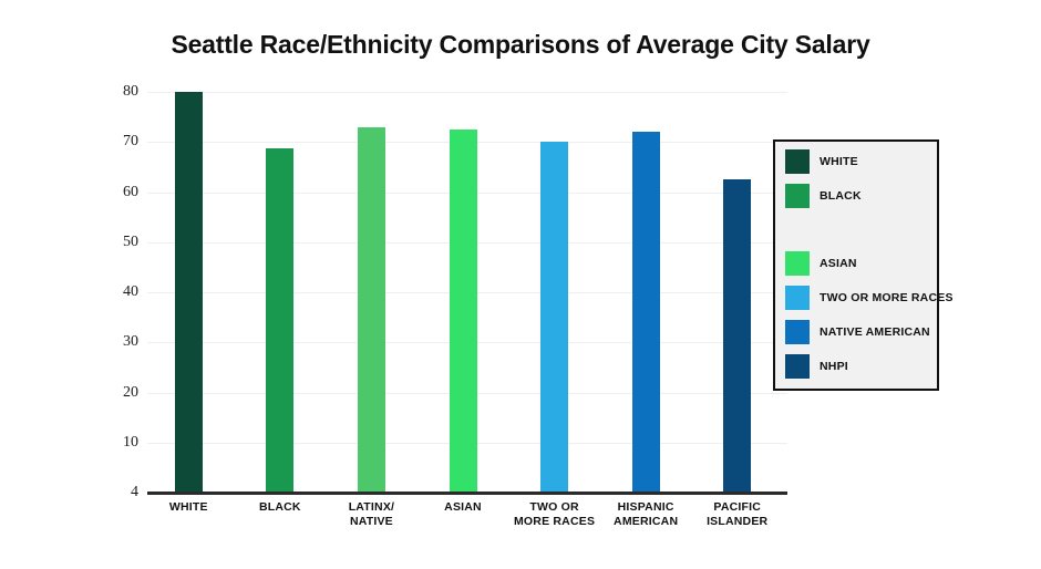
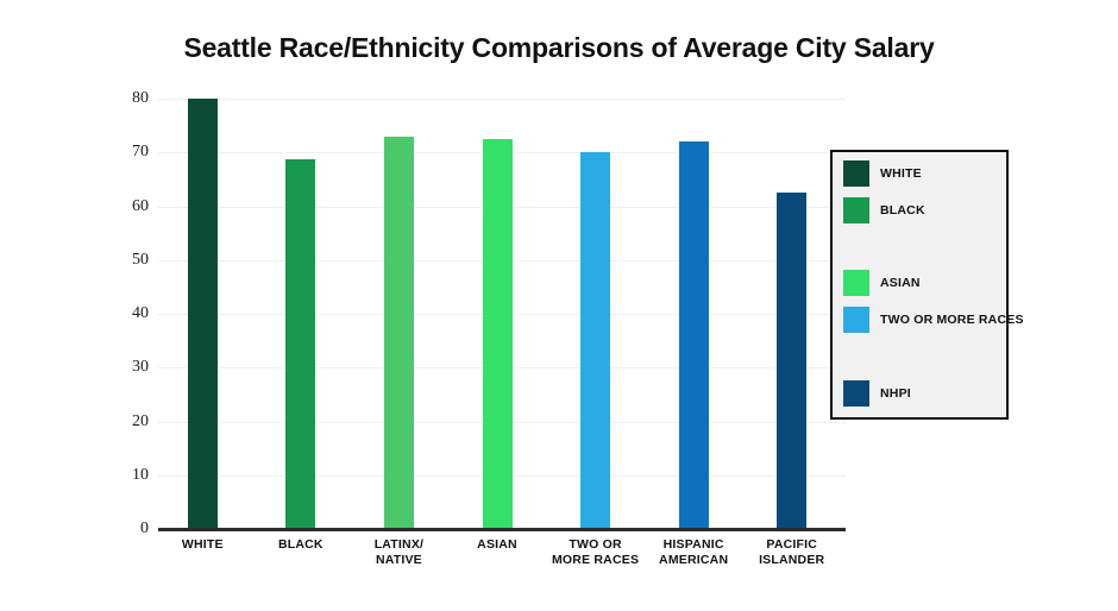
  Seattle Race/Ethnicity Comparisons of Average City Salary
- 4
+ 0
  10
  20
  30
  40
  50
  60
  70
  80
  WHITE
  BLACK
  LATINX/
  NATIVE
  ASIAN
  TWO OR
  MORE RACES
  HISPANIC
  AMERICAN
  PACIFIC
  ISLANDER
  WHITE
  BLACK
  ASIAN
  TWO OR MORE RACES
- NATIVE AMERICAN
  NHPI
